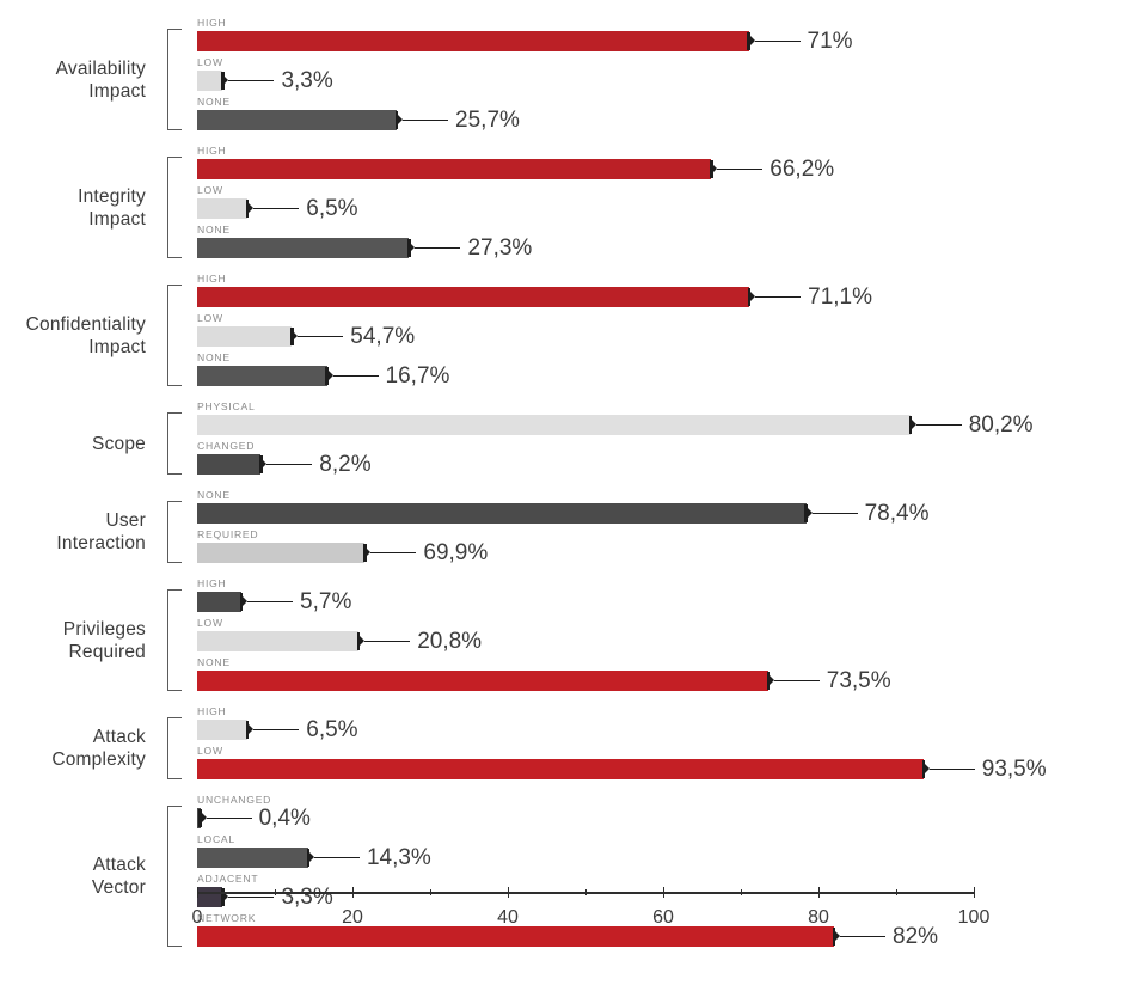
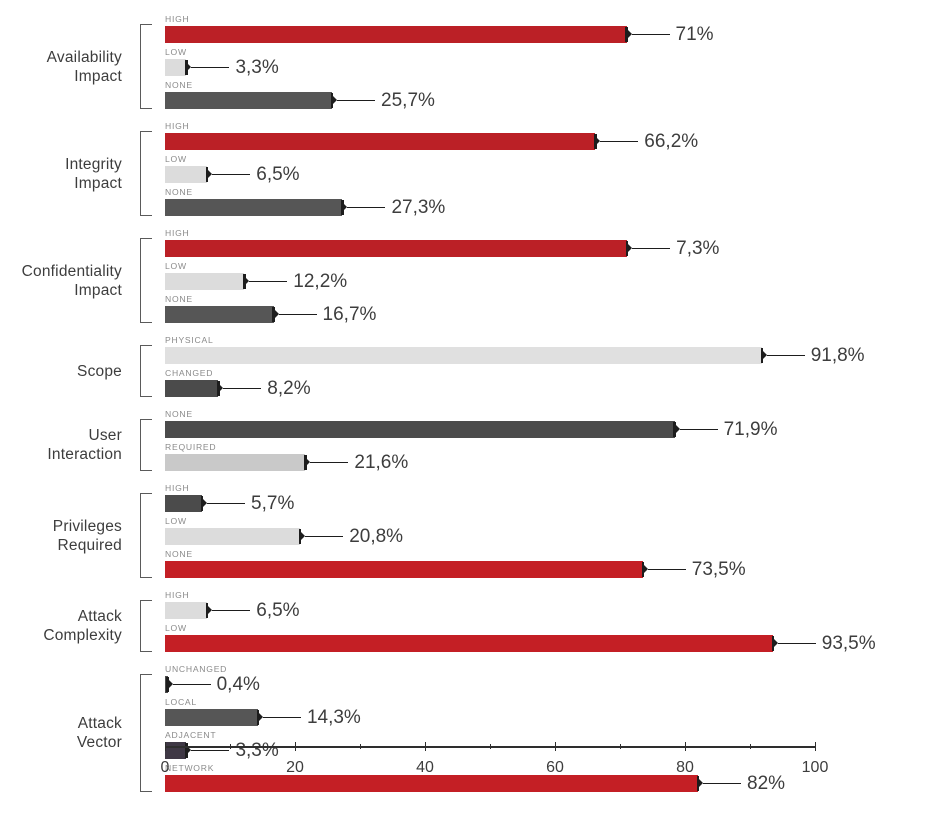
  HIGH
  71%
  LOW
  3,3%
  NONE
  25,7%
  Availability
  Impact
  HIGH
  66,2%
  LOW
  6,5%
  NONE
  27,3%
  Integrity
  Impact
  HIGH
- 71,1%
+ 7,3%
  LOW
- 54,7%
+ 12,2%
  NONE
  16,7%
  Confidentiality
  Impact
  PHYSICAL
- 80,2%
+ 91,8%
  CHANGED
  8,2%
  Scope
  NONE
- 78,4%
+ 71,9%
  REQUIRED
- 69,9%
+ 21,6%
  User
  Interaction
  HIGH
  5,7%
  LOW
  20,8%
  NONE
  73,5%
  Privileges
  Required
  HIGH
  6,5%
  LOW
  93,5%
  Attack
  Complexity
  UNCHANGED
  0,4%
  LOCAL
  14,3%
  ADJACENT
  3,3%
  NETWORK
  82%
  Attack
  Vector
  0
  20
  40
  60
  80
  100
